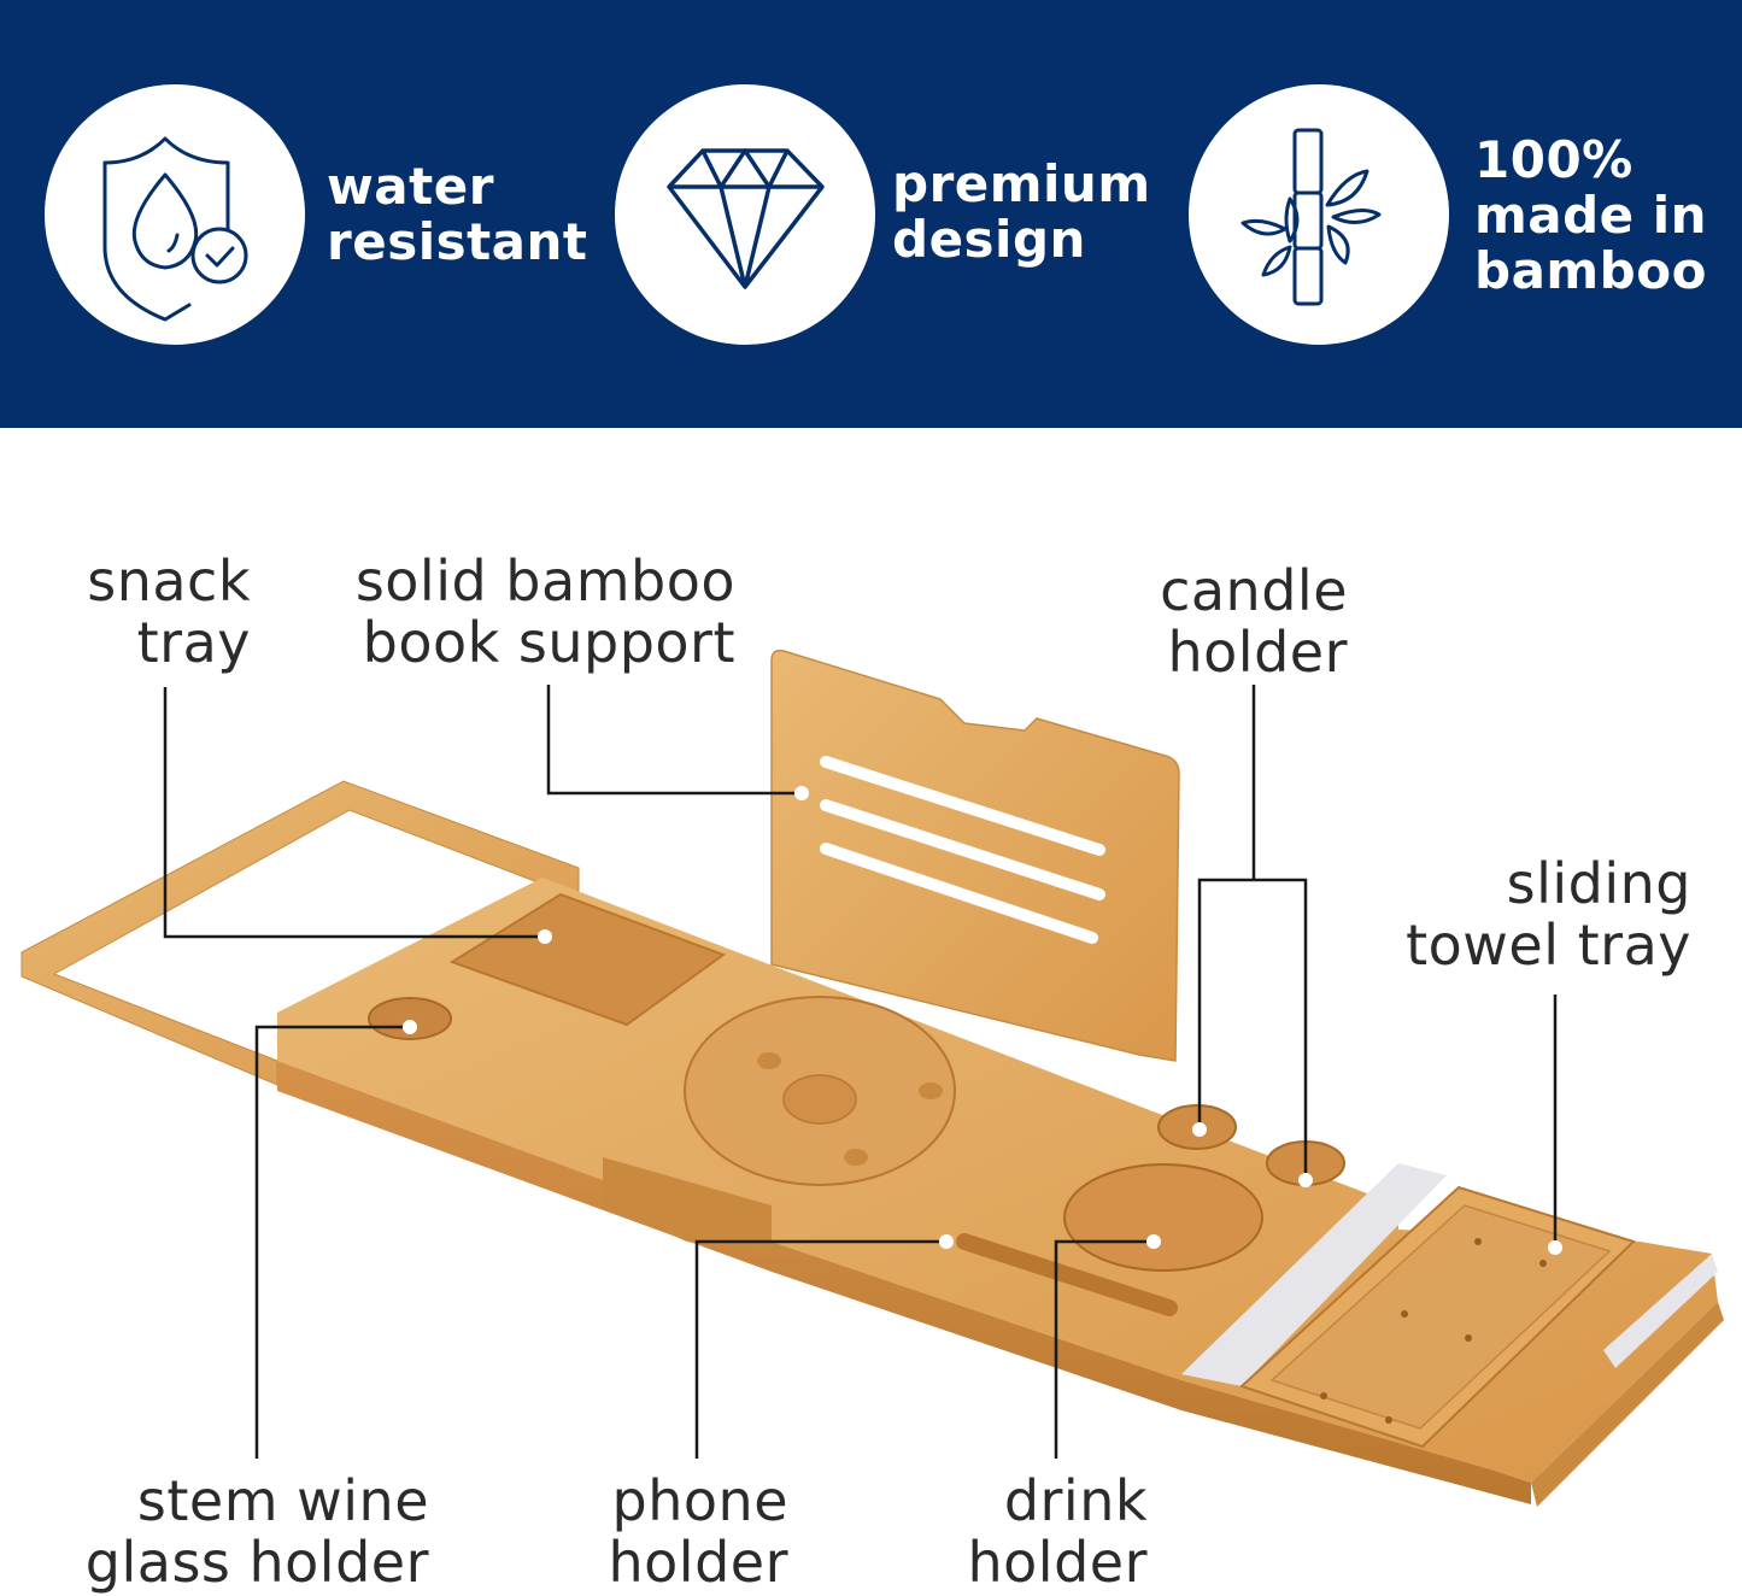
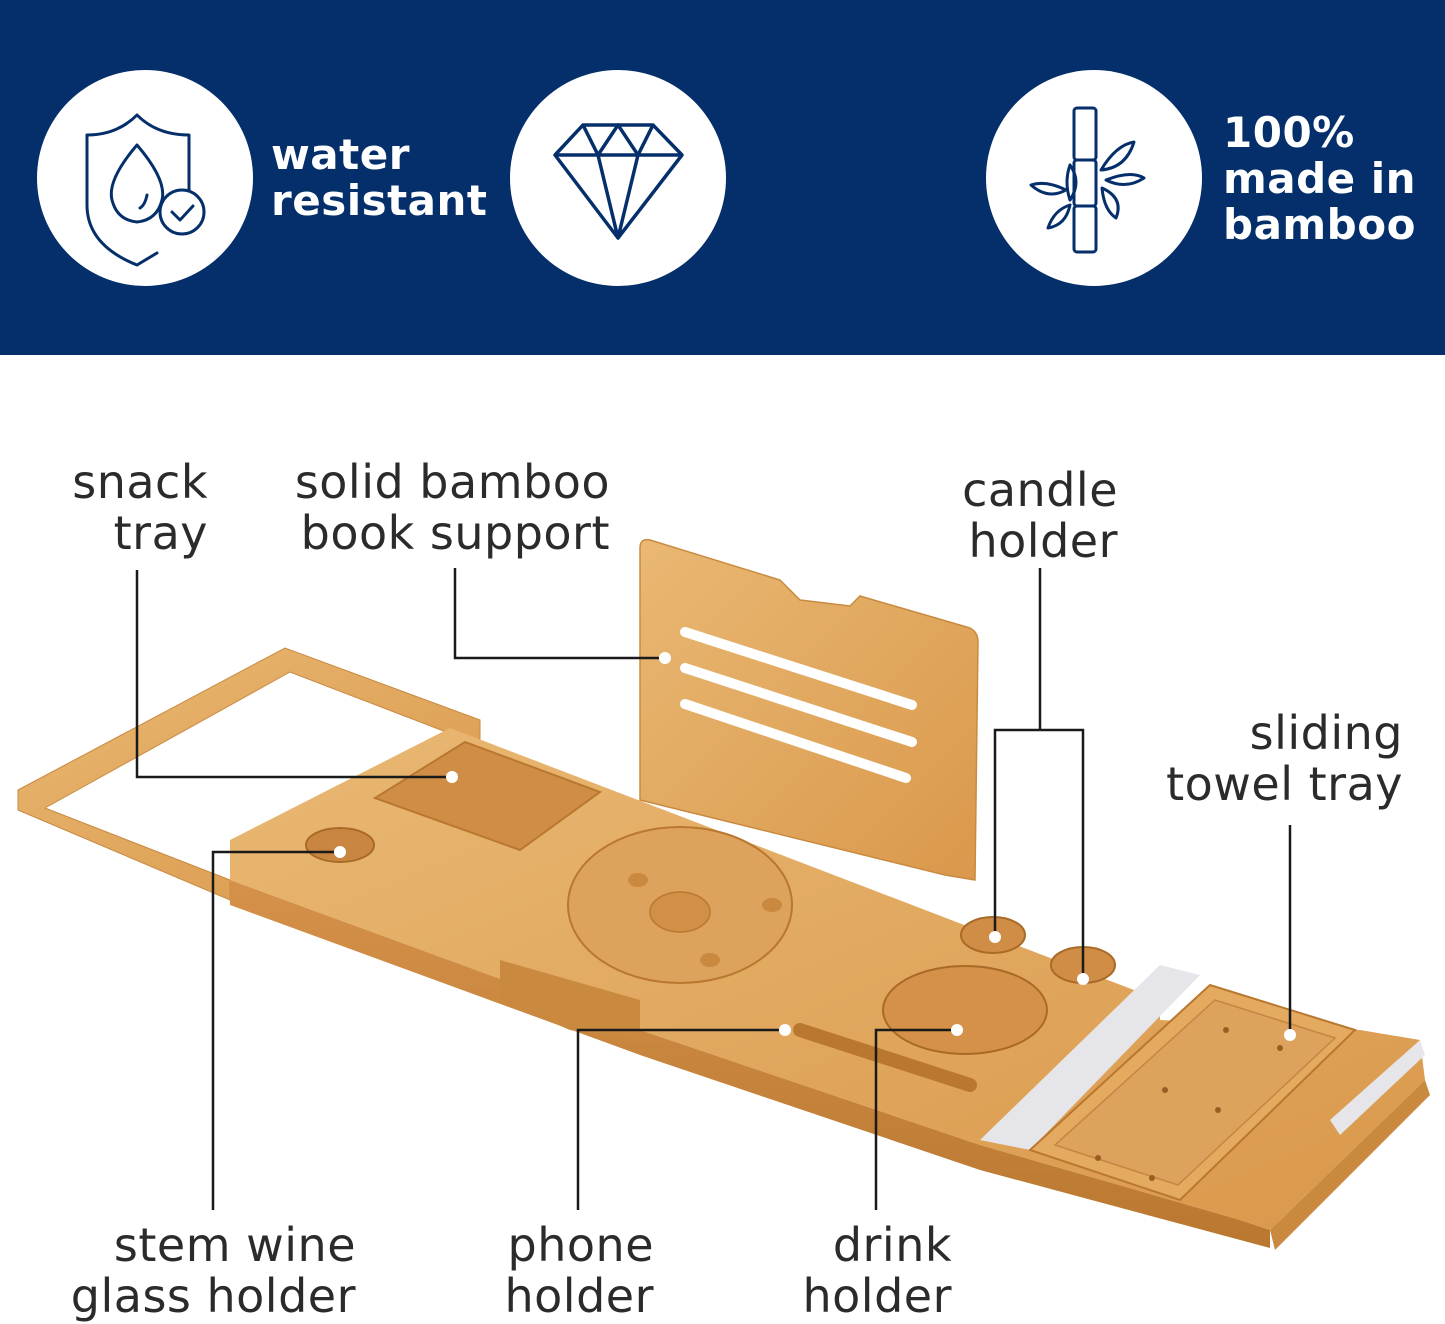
  water
  resistant
- premium
- design
  100%
  made in
  bamboo
  snack
  tray
  solid bamboo
  book support
  candle
  holder
  sliding
  towel tray
  stem wine
  glass holder
  phone
  holder
  drink
  holder
